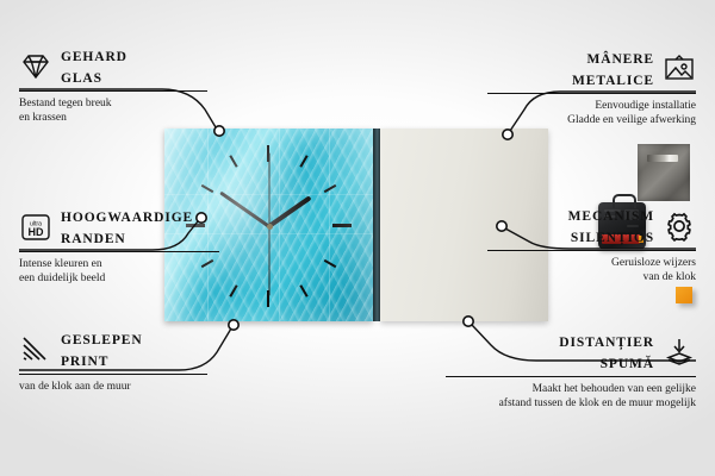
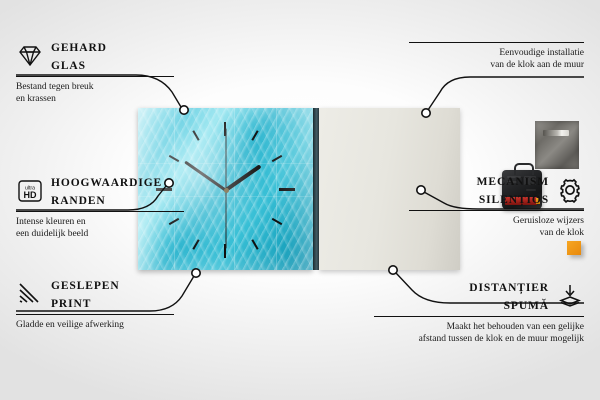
  GEHARD
  GLAS
  Bestand tegen breuk
  en krassen
  HD
  HOOGWAARDIGE
  RANDEN
  Intense kleuren en
  een duidelijk beeld
  GESLEPEN
  PRINT
- van de klok aan de muur
+ Gladde en veilige afwerking
- MÂNERE
- METALICE
  Eenvoudige installatie
- Gladde en veilige afwerking
+ van de klok aan de muur
  MECANISM
  SILENȚIOS
  Geruisloze wijzers
  van de klok
  DISTANȚIER
  SPUMĂ
  Maakt het behouden van een gelijke
  afstand tussen de klok en de muur mogelijk
